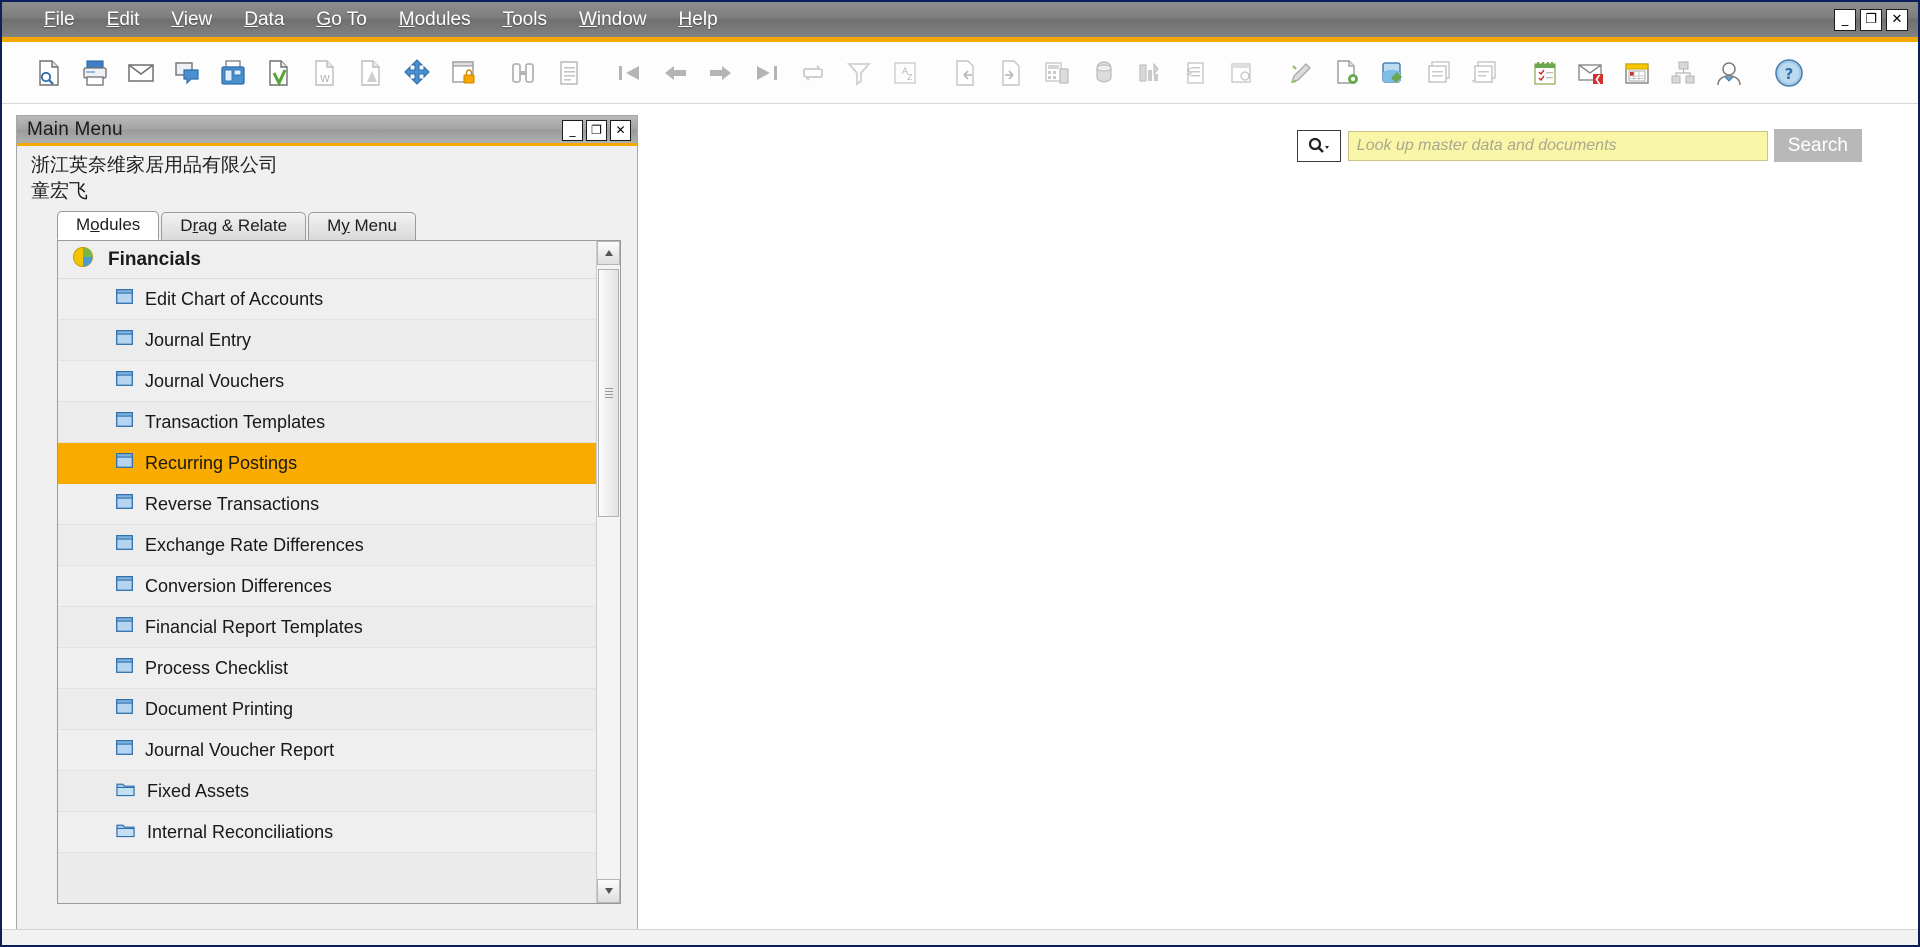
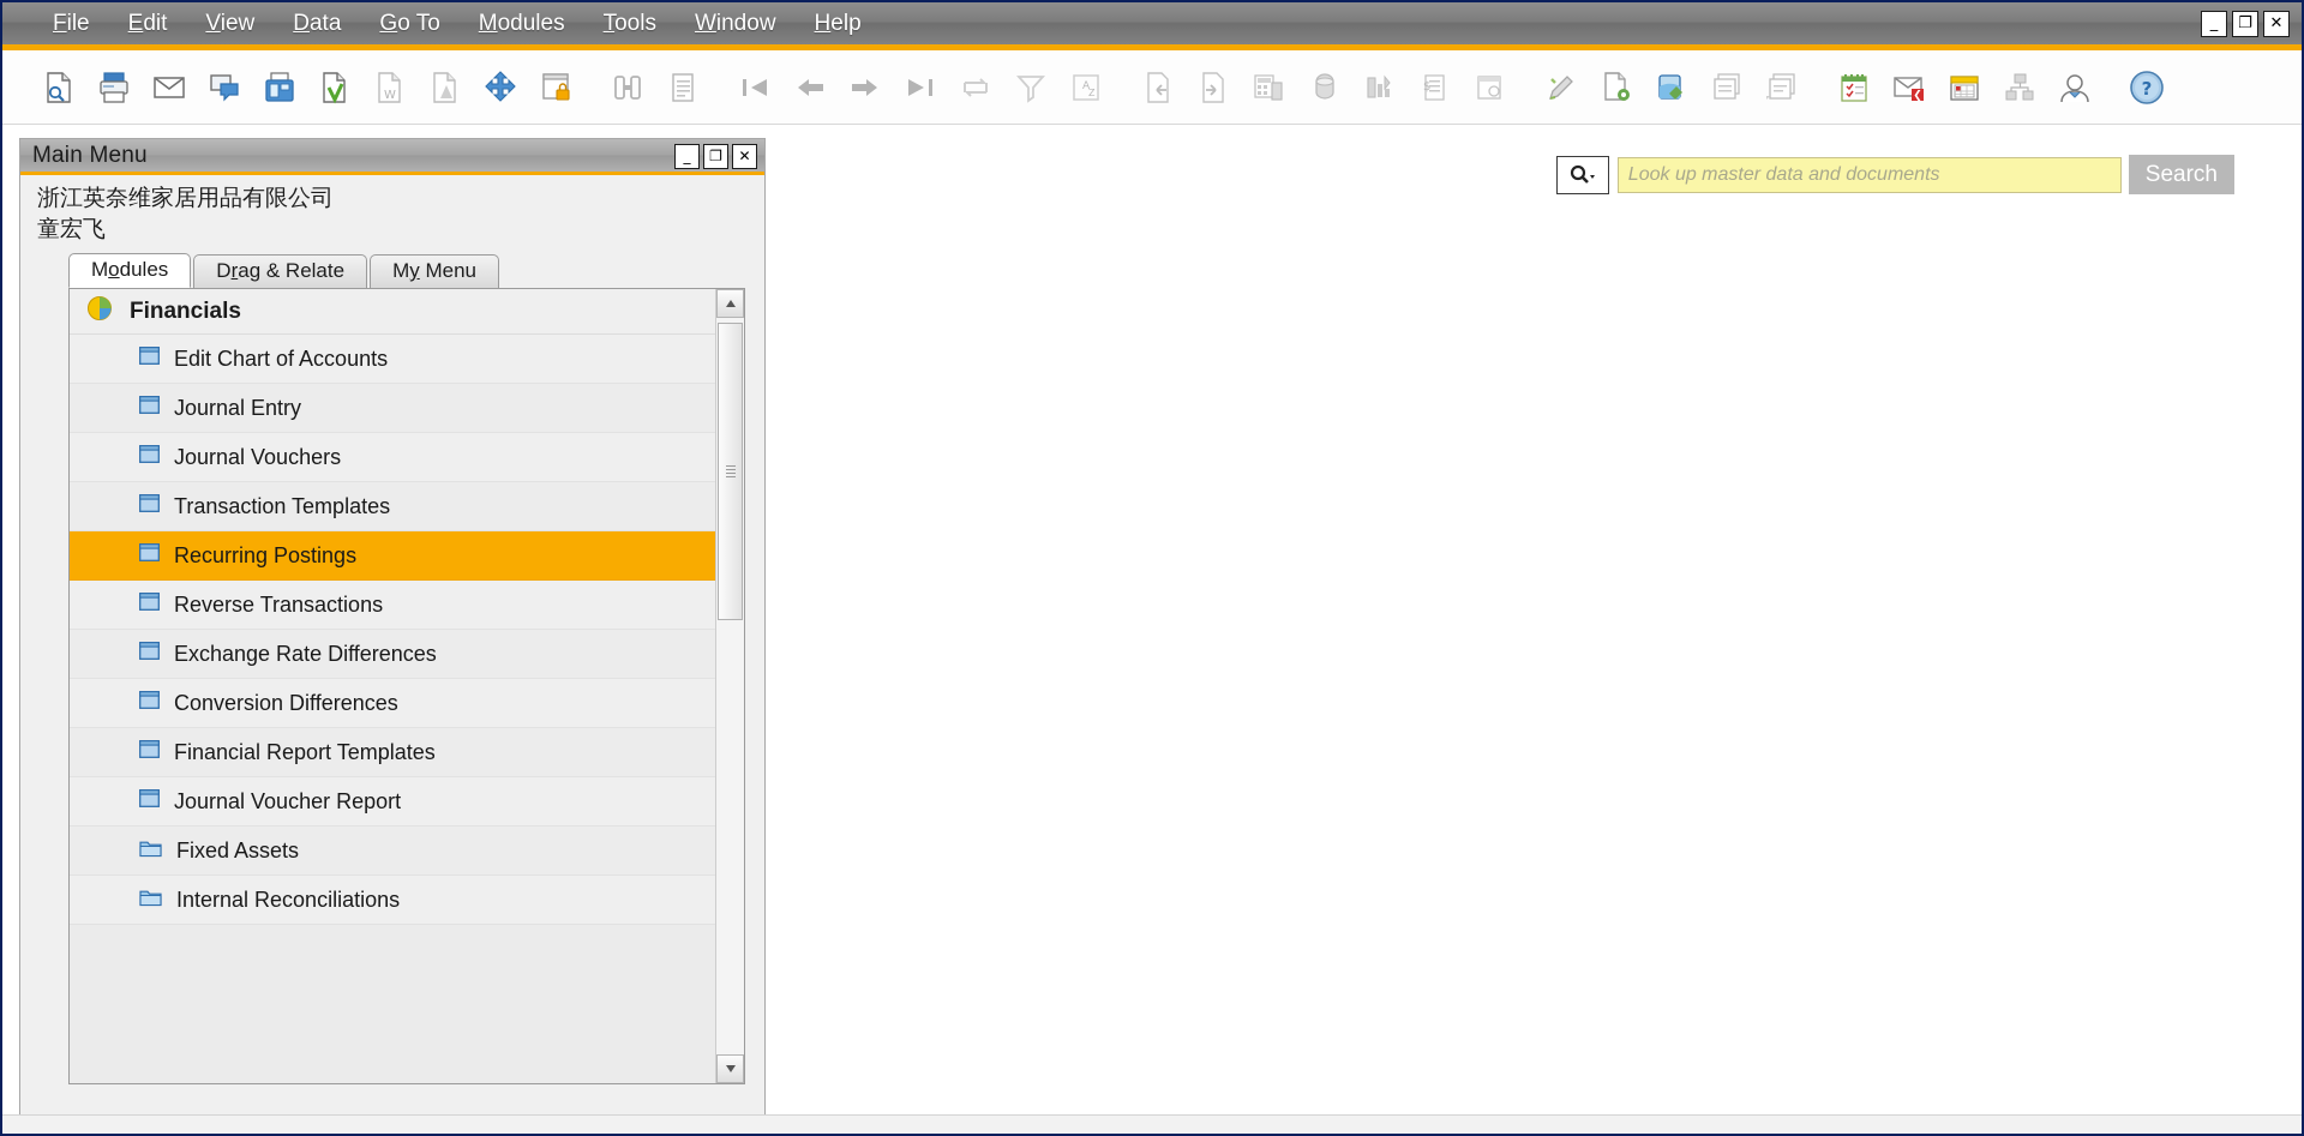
  File
  Edit
  View
  Data
  Go To
  Modules
  Tools
  Window
  Help
  _
  ❐
  ✕
  W
  A
  Z
  $
  ❮
  ?
  Look up master data and documents
  Search
  Main Menu
  _
  ❐
  ✕
  浙江英奈维家居用品有限公司
  童宏飞
  Modules
  Drag & Relate
  My Menu
  Financials
  Edit Chart of Accounts
  Journal Entry
  Journal Vouchers
  Transaction Templates
  Recurring Postings
  Reverse Transactions
  Exchange Rate Differences
  Conversion Differences
  Financial Report Templates
- Process Checklist
- Document Printing
  Journal Voucher Report
  Fixed Assets
  Internal Reconciliations
